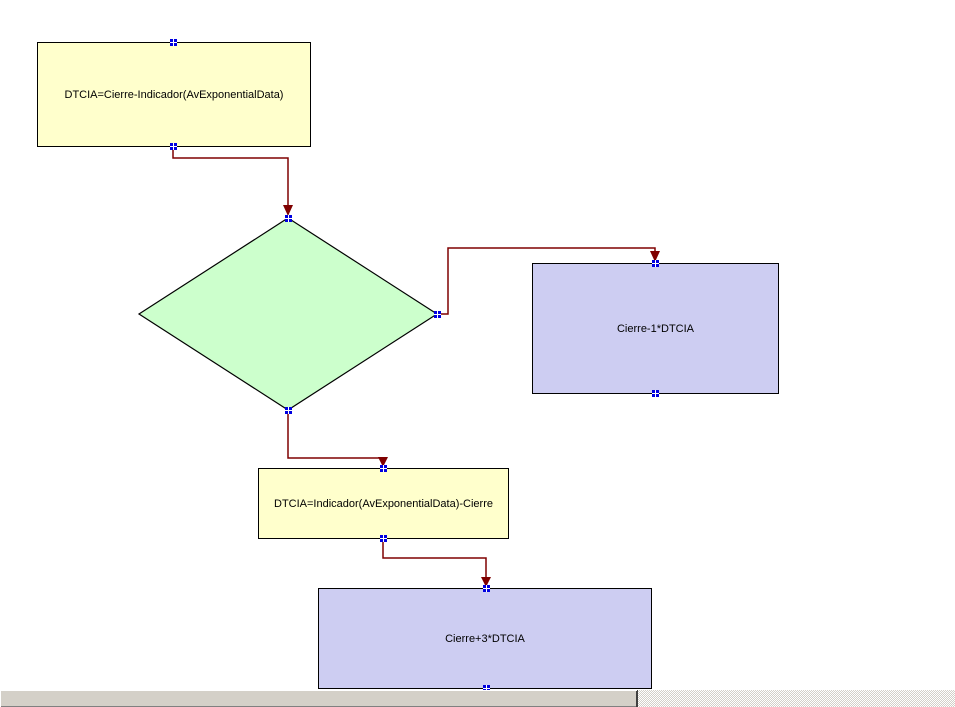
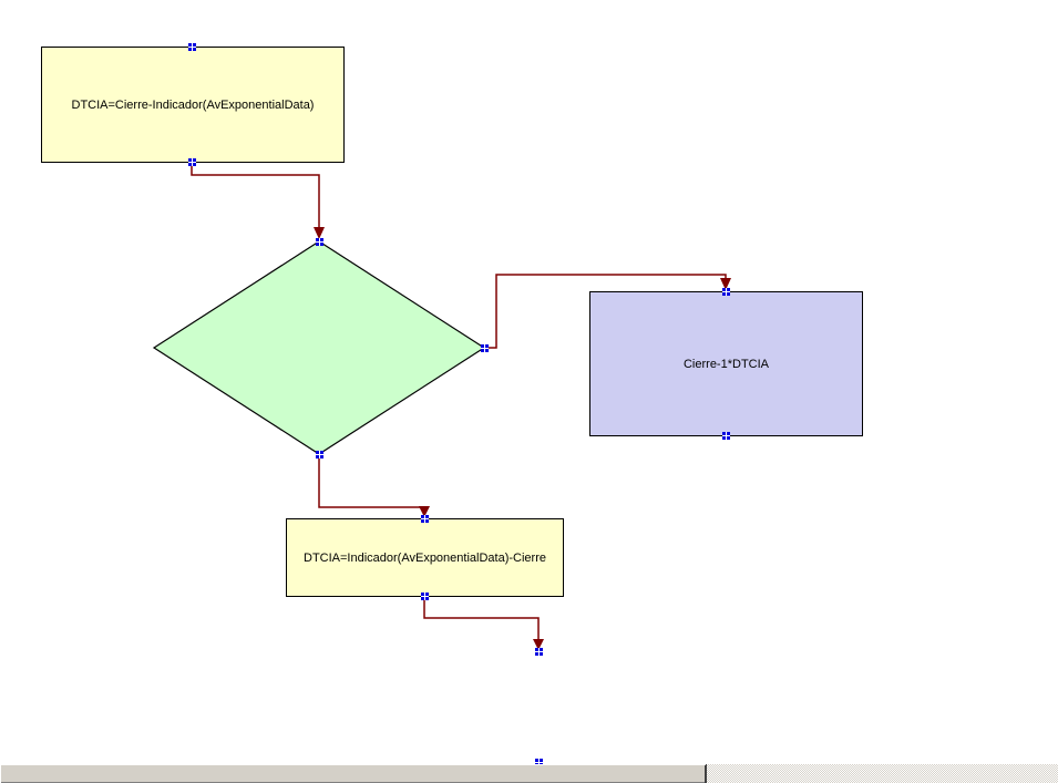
  DTCIA=Cierre-Indicador(AvExponentialData)
  Cierre-1*DTCIA
  DTCIA=Indicador(AvExponentialData)-Cierre
- Cierre+3*DTCIA
